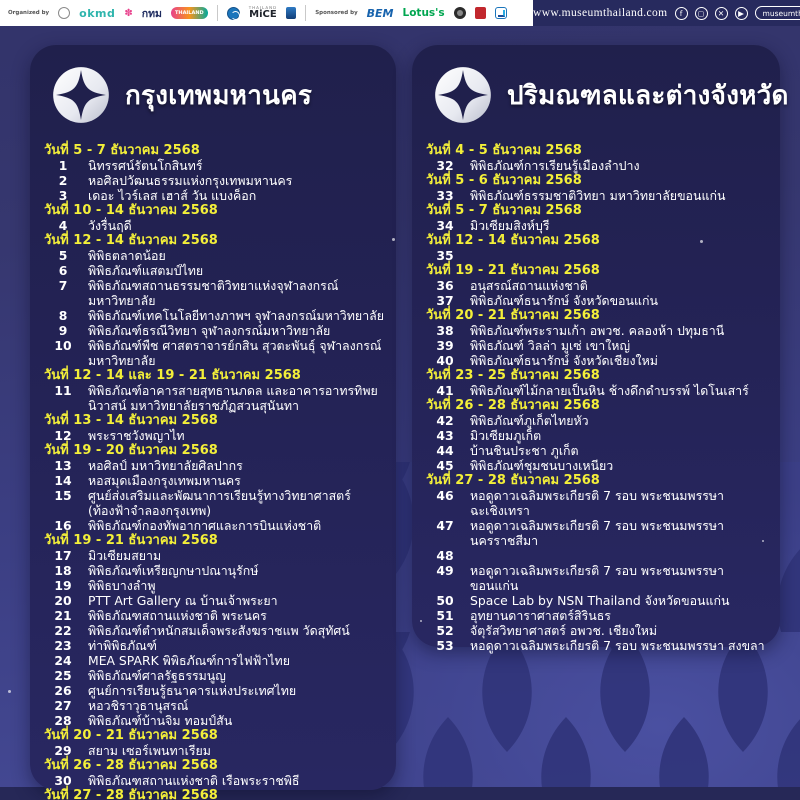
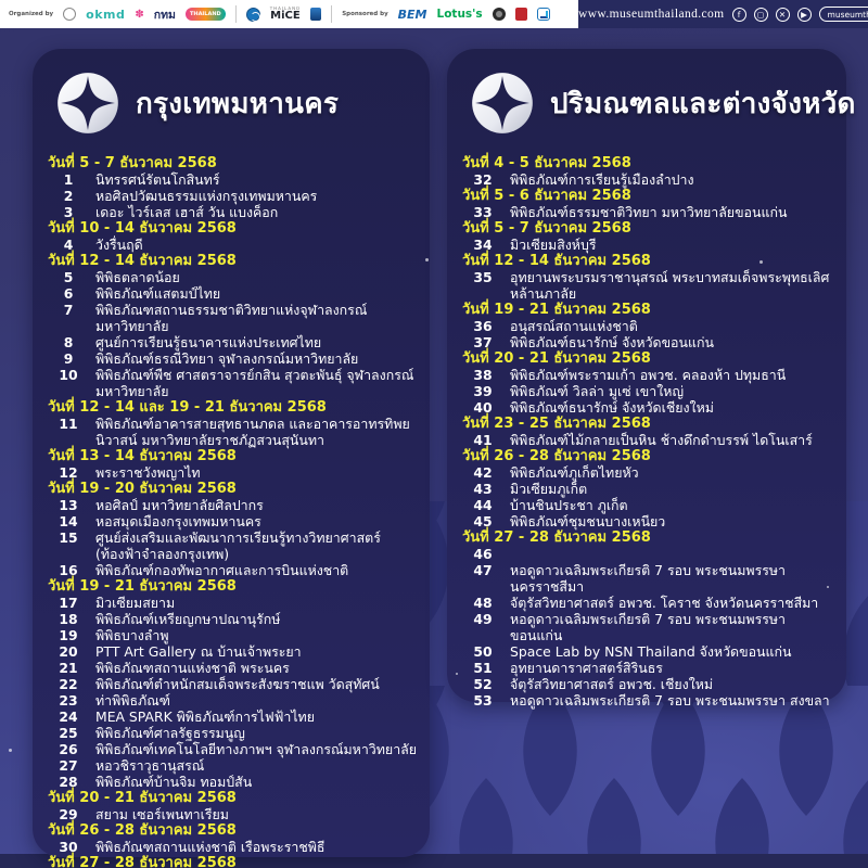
  okmd
  ✽
  กทม
  MiCE
  BEM
  Lotus's
  www.museumthailand.com
  f
  ◻
  ✕
  ▶
  กรุงเทพมหานคร
  วันที่ 5 - 7 ธันวาคม 2568
  1
  นิทรรศน์รัตนโกสินทร์
  2
  หอศิลปวัฒนธรรมแห่งกรุงเทพมหานคร
  3
  เดอะ ไวร์เลส เฮาส์ วัน แบงค็อก
  วันที่ 10 - 14 ธันวาคม 2568
  4
  วังรื่นฤดี
  วันที่ 12 - 14 ธันวาคม 2568
  5
  พิพิธตลาดน้อย
  6
  พิพิธภัณฑ์แสตมป์ไทย
  7
  พิพิธภัณฑสถานธรรมชาติวิทยาแห่งจุฬาลงกรณ์มหาวิทยาลัย
  8
- พิพิธภัณฑ์เทคโนโลยีทางภาพฯ จุฬาลงกรณ์มหาวิทยาลัย
+ ศูนย์การเรียนรู้ธนาคารแห่งประเทศไทย
  9
  พิพิธภัณฑ์ธรณีวิทยา จุฬาลงกรณ์มหาวิทยาลัย
  10
  พิพิธภัณฑ์พืช ศาสตราจารย์กสิน สุวตะพันธุ์ จุฬาลงกรณ์มหาวิทยาลัย
  วันที่ 12 - 14 และ 19 - 21 ธันวาคม 2568
  11
  พิพิธภัณฑ์อาคารสายสุทธานภดล และอาคารอาทรทิพยนิวาสน์ มหาวิทยาลัยราชภัฏสวนสุนันทา
  วันที่ 13 - 14 ธันวาคม 2568
  12
  พระราชวังพญาไท
  วันที่ 19 - 20 ธันวาคม 2568
  13
  หอศิลป์ มหาวิทยาลัยศิลปากร
  14
  หอสมุดเมืองกรุงเทพมหานคร
  15
  ศูนย์ส่งเสริมและพัฒนาการเรียนรู้ทางวิทยาศาสตร์ (ท้องฟ้าจำลองกรุงเทพ)
  16
  พิพิธภัณฑ์กองทัพอากาศและการบินแห่งชาติ
  วันที่ 19 - 21 ธันวาคม 2568
  17
  มิวเซียมสยาม
  18
  พิพิธภัณฑ์เหรียญกษาปณานุรักษ์
  19
  พิพิธบางลำพู
  20
  PTT Art Gallery ณ บ้านเจ้าพระยา
  21
  พิพิธภัณฑสถานแห่งชาติ พระนคร
  22
  พิพิธภัณฑ์ตำหนักสมเด็จพระสังฆราชแพ วัดสุทัศน์
  23
  ท่าพิพิธภัณฑ์
  24
  MEA SPARK พิพิธภัณฑ์การไฟฟ้าไทย
  25
  พิพิธภัณฑ์ศาลรัฐธรรมนูญ
  26
- ศูนย์การเรียนรู้ธนาคารแห่งประเทศไทย
+ พิพิธภัณฑ์เทคโนโลยีทางภาพฯ จุฬาลงกรณ์มหาวิทยาลัย
  27
  หอวชิราวุธานุสรณ์
  28
  พิพิธภัณฑ์บ้านจิม ทอมป์สัน
  วันที่ 20 - 21 ธันวาคม 2568
  29
  สยาม เซอร์เพนทาเรียม
  วันที่ 26 - 28 ธันวาคม 2568
  30
  พิพิธภัณฑสถานแห่งชาติ เรือพระราชพิธี
  วันที่ 27 - 28 ธันวาคม 2568
  ปริมณฑลและต่างจังหวัด
  วันที่ 4 - 5 ธันวาคม 2568
  32
  พิพิธภัณฑ์การเรียนรู้เมืองลำปาง
  วันที่ 5 - 6 ธันวาคม 2568
  33
  พิพิธภัณฑ์ธรรมชาติวิทยา มหาวิทยาลัยขอนแก่น
  วันที่ 5 - 7 ธันวาคม 2568
  34
  มิวเซียมสิงห์บุรี
  วันที่ 12 - 14 ธันวาคม 2568
  35
+ อุทยานพระบรมราชานุสรณ์ พระบาทสมเด็จพระพุทธเลิศหล้านภาลัย
  วันที่ 19 - 21 ธันวาคม 2568
  36
  อนุสรณ์สถานแห่งชาติ
  37
  พิพิธภัณฑ์ธนารักษ์ จังหวัดขอนแก่น
  วันที่ 20 - 21 ธันวาคม 2568
  38
  พิพิธภัณฑ์พระรามเก้า อพวช. คลองห้า ปทุมธานี
  39
  พิพิธภัณฑ์ วิลล่า มูเซ่ เขาใหญ่
  40
  พิพิธภัณฑ์ธนารักษ์ จังหวัดเชียงใหม่
  วันที่ 23 - 25 ธันวาคม 2568
  41
  พิพิธภัณฑ์ไม้กลายเป็นหิน ช้างดึกดำบรรพ์ ไดโนเสาร์
  วันที่ 26 - 28 ธันวาคม 2568
  42
  พิพิธภัณฑ์ภูเก็ตไทยหัว
  43
  มิวเซียมภูเก็ต
  44
  บ้านชินประชา ภูเก็ต
  45
  พิพิธภัณฑ์ชุมชนบางเหนียว
  วันที่ 27 - 28 ธันวาคม 2568
  46
- หอดูดาวเฉลิมพระเกียรติ 7 รอบ พระชนมพรรษา ฉะเชิงเทรา
  47
  หอดูดาวเฉลิมพระเกียรติ 7 รอบ พระชนมพรรษา นครราชสีมา
  48
+ จัตุรัสวิทยาศาสตร์ อพวช. โคราช จังหวัดนครราชสีมา
  49
  หอดูดาวเฉลิมพระเกียรติ 7 รอบ พระชนมพรรษา ขอนแก่น
  50
  Space Lab by NSN Thailand จังหวัดขอนแก่น
  51
  อุทยานดาราศาสตร์สิรินธร
  52
  จัตุรัสวิทยาศาสตร์ อพวช. เชียงใหม่
  53
  หอดูดาวเฉลิมพระเกียรติ 7 รอบ พระชนมพรรษา สงขลา
